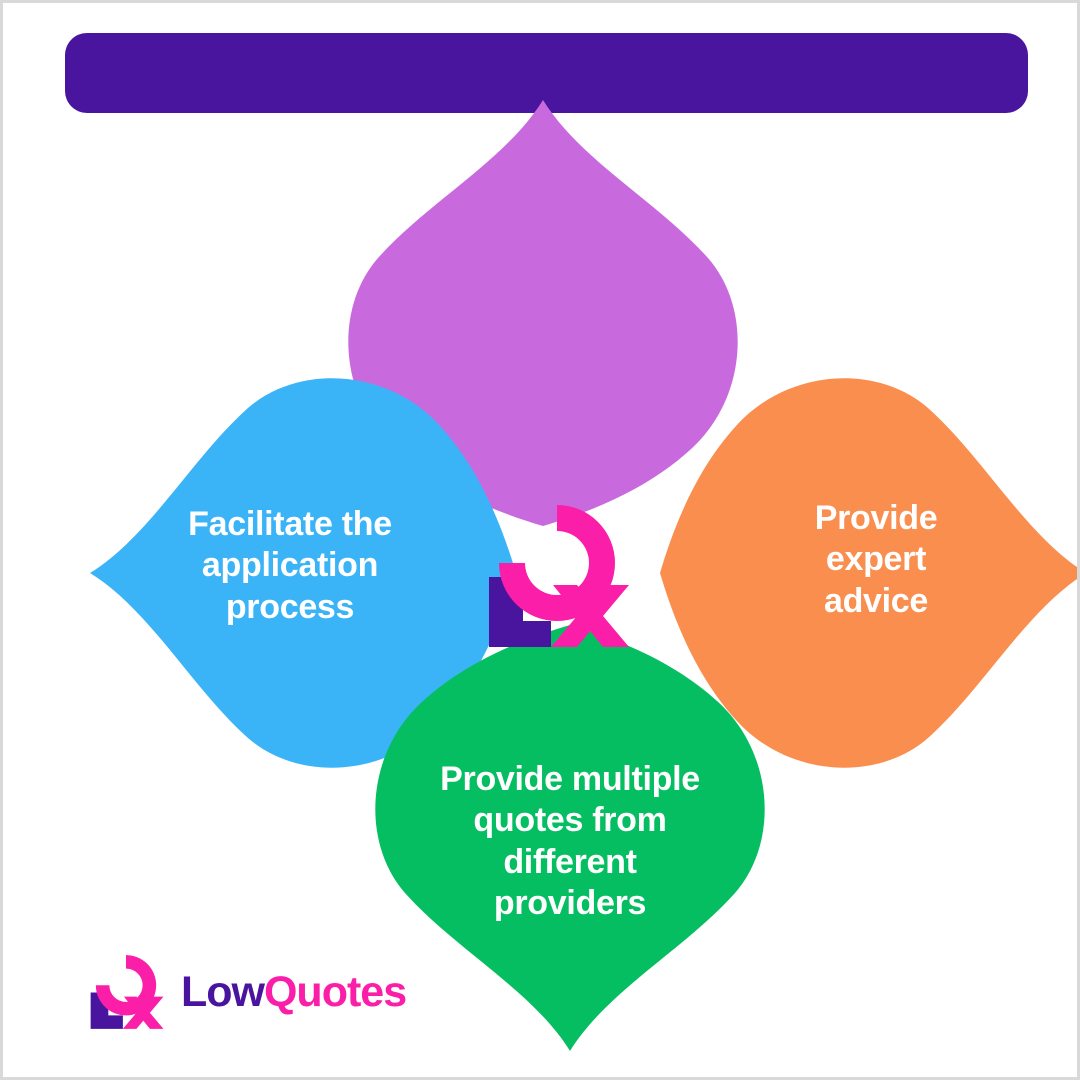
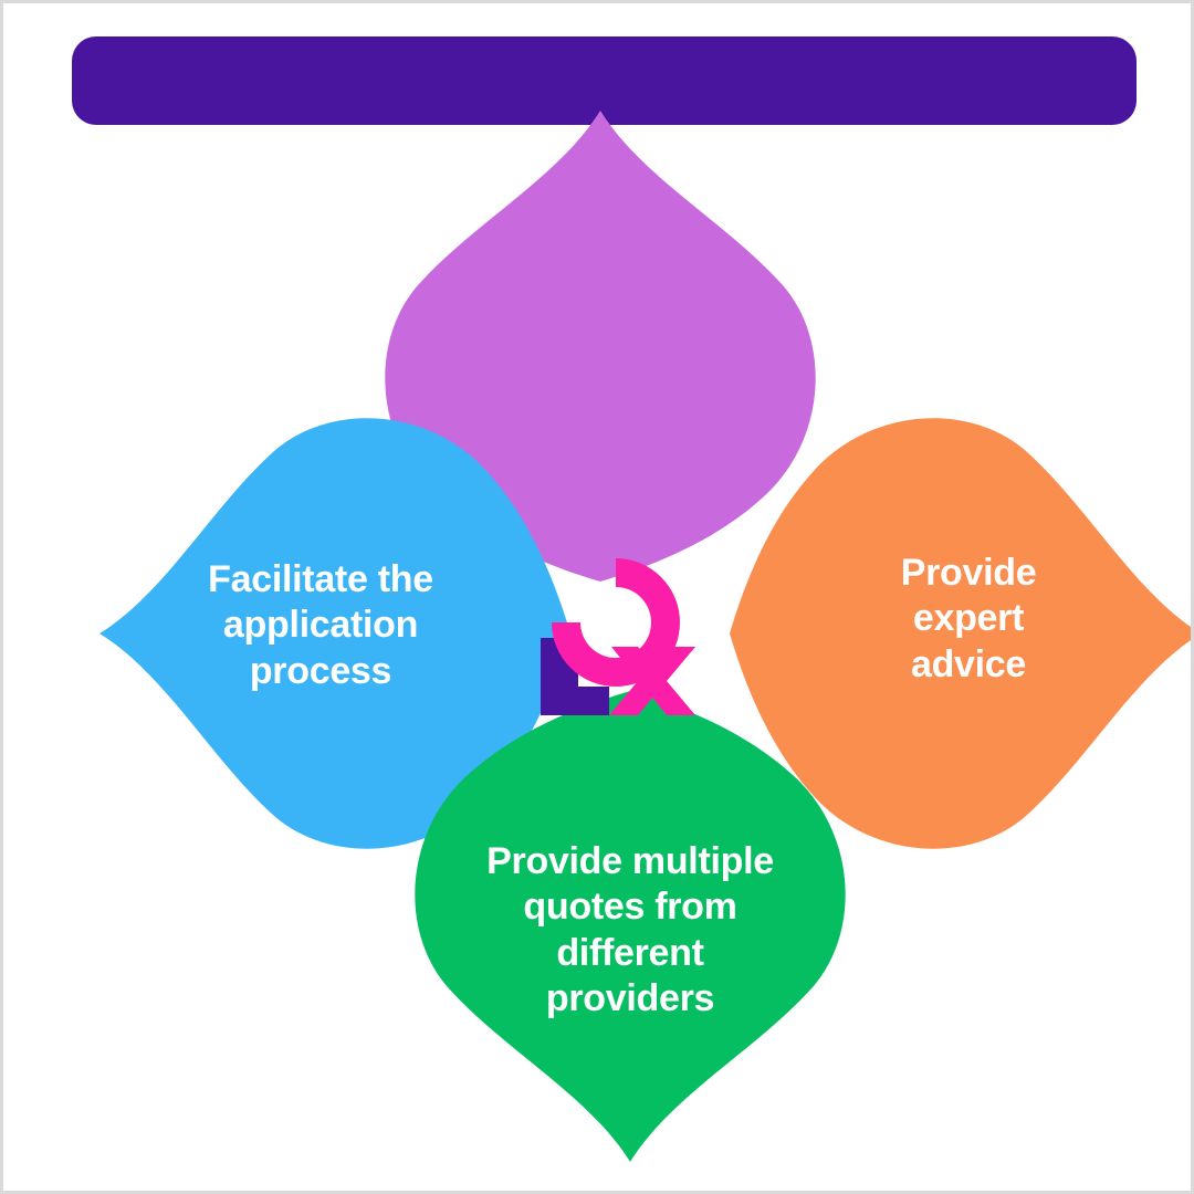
  Facilitate the
  application
  process
  Provide
  expert
  advice
  Provide multiple
  quotes from
  different
  providers
- LowQuotes
